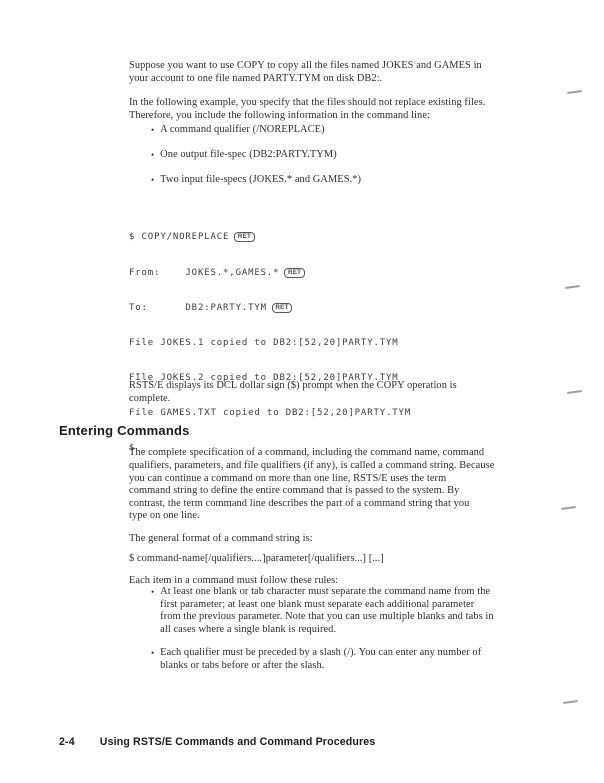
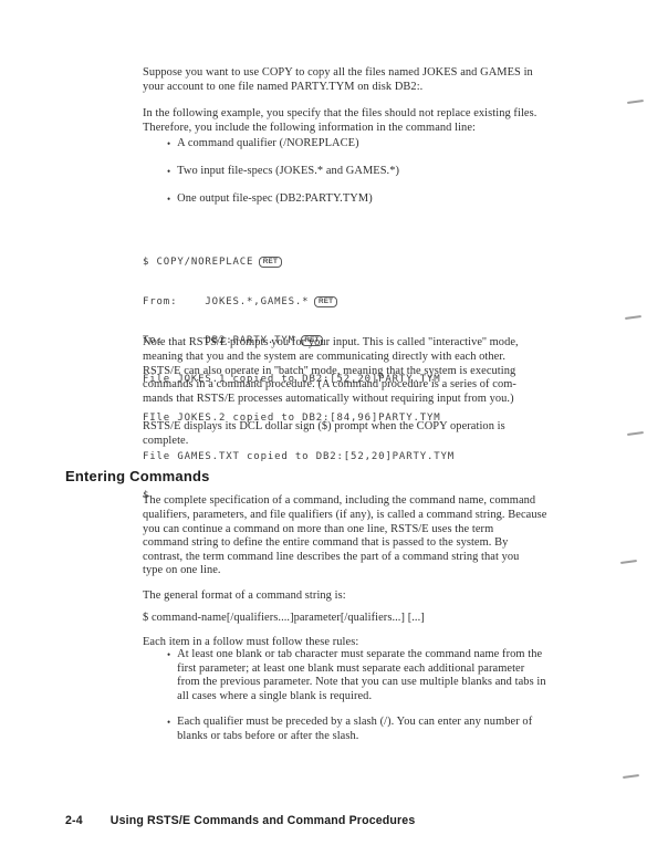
  Suppose you want to use COPY to copy all the files named JOKES and GAMES in
  your account to one file named PARTY.TYM on disk DB2:.
  In the following example, you specify that the files should not replace existing files.
  Therefore, you include the following information in the command line:
  •
  A command qualifier (/NOREPLACE)
  •
- One output file-spec (DB2:PARTY.TYM)
+ Two input file-specs (JOKES.* and GAMES.*)
  •
- Two input file-specs (JOKES.* and GAMES.*)
+ One output file-spec (DB2:PARTY.TYM)
  $ COPY/NOREPLACE
  From: JOKES.*,GAMES.*
  To: DB2:PARTY.TYM
  File JOKES.1 copied to DB2:[52,20]PARTY.TYM
- FIle JOKES.2 copied to DB2:[52,20]PARTY.TYM
+ FIle JOKES.2 copied to DB2:[84,96]PARTY.TYM
  File GAMES.TXT copied to DB2:[52,20]PARTY.TYM
  $
+ Note that RSTS/E prompts you for your input. This is called "interactive'' mode,
+ meaning that you and the system are communicating directly with each other.
+ RSTS/E can also operate in ''batch'' mode, meaning that the system is executing
+ commands in a command procedure. (A command procedure is a series of com-
+ mands that RSTS/E processes automatically without requiring input from you.)
  RSTS/E displays its DCL dollar sign ($) prompt when the COPY operation is
  complete.
  Entering Commands
  The complete specification of a command, including the command name, command
  qualifiers, parameters, and file qualifiers (if any), is called a command string. Because
  you can continue a command on more than one line, RSTS/E uses the term
  command string to define the entire command that is passed to the system. By
  contrast, the term command line describes the part of a command string that you
  type on one line.
  The general format of a command string is:
  $ command-name[/qualifiers....]parameter[/qualifiers...] [...]
- Each item in a command must follow these rules:
+ Each item in a follow must follow these rules:
  •
  At least one blank or tab character must separate the command name from the
  first parameter; at least one blank must separate each additional parameter
  from the previous parameter. Note that you can use multiple blanks and tabs in
  all cases where a single blank is required.
  •
  Each qualifier must be preceded by a slash (/). You can enter any number of
  blanks or tabs before or after the slash.
  2-4 Using RSTS/E Commands and Command Procedures
